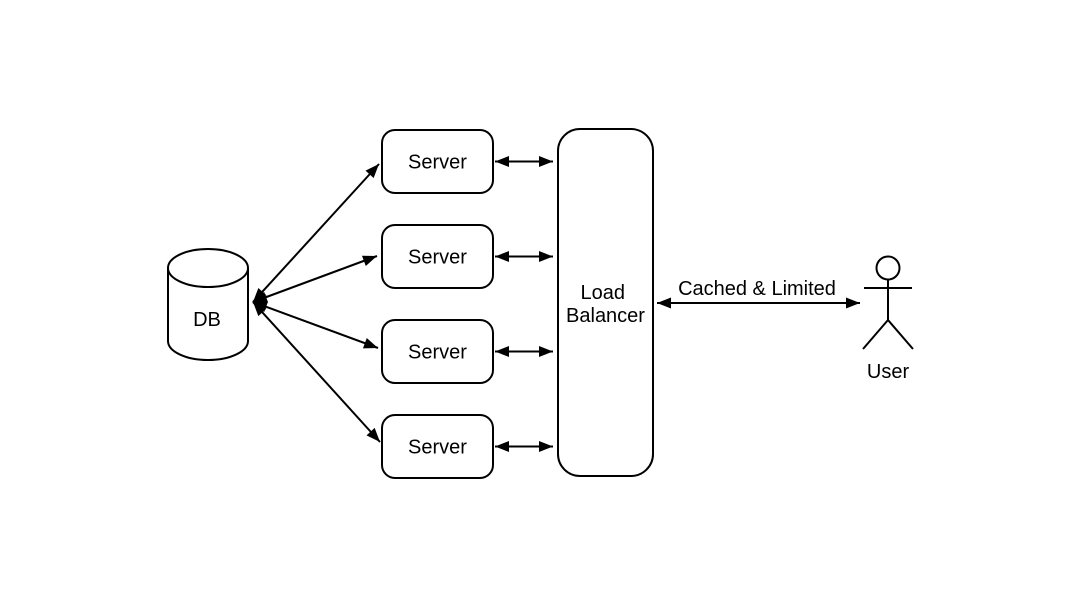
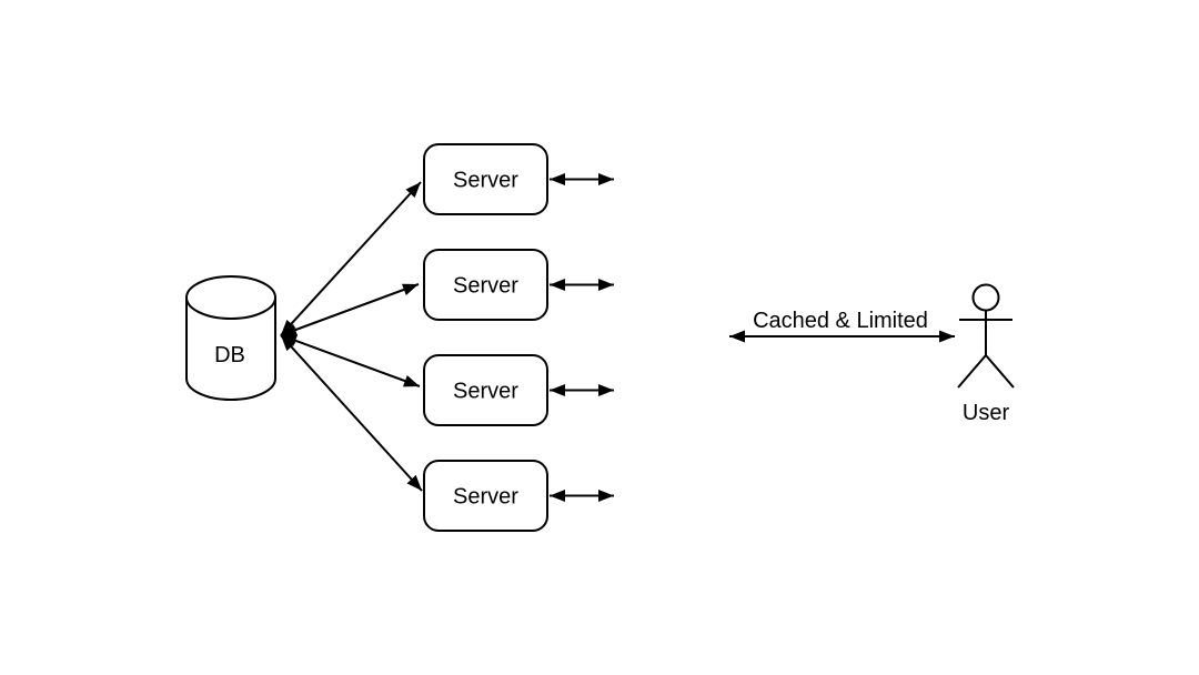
  Cached & Limited
  DB
  Server
  Server
  Server
  Server
- Load Balancer
  User
